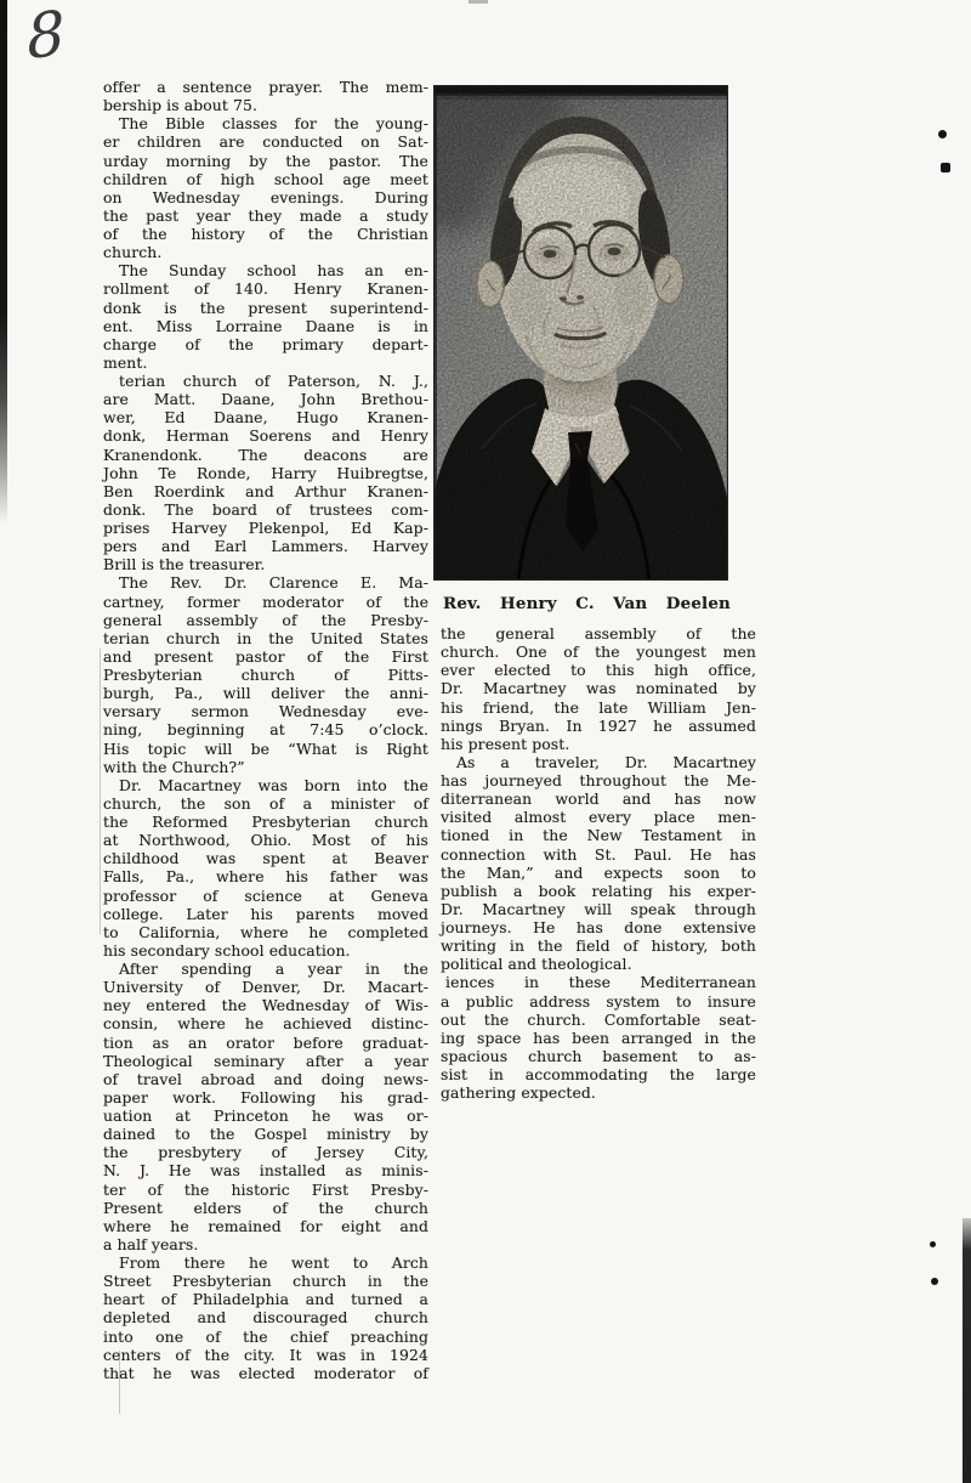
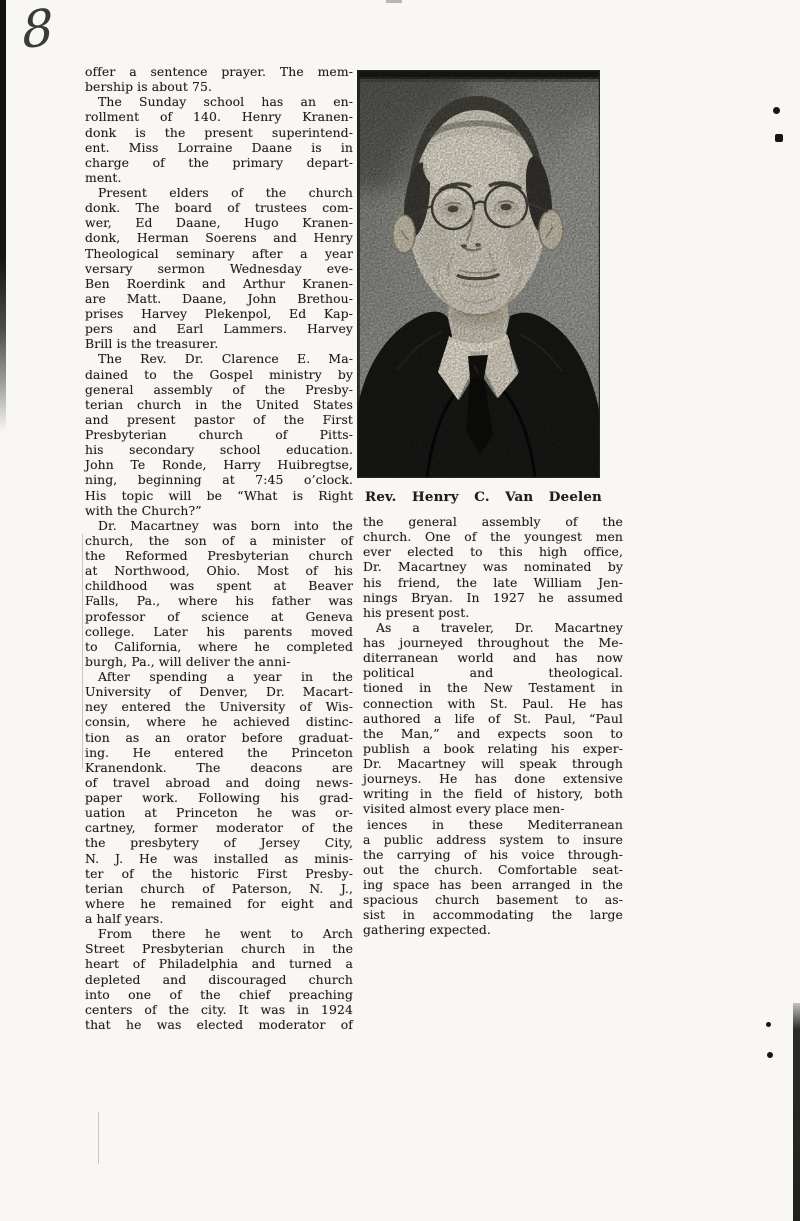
  offer a sentence prayer. The mem-
  bership is about 75.
- The Bible classes for the young-
- er children are conducted on Sat-
- urday morning by the pastor. The
- children of high school age meet
- on Wednesday evenings. During
- the past year they made a study
- of the history of the Christian
- church.
  The Sunday school has an en-
  rollment of 140. Henry Kranen-
  donk is the present superintend-
  ent. Miss Lorraine Daane is in
  charge of the primary depart-
  ment.
- terian church of Paterson, N. J.,
+ Present elders of the church
- are Matt. Daane, John Brethou-
+ donk. The board of trustees com-
  wer, Ed Daane, Hugo Kranen-
  donk, Herman Soerens and Henry
- Kranendonk. The deacons are
+ Theological seminary after a year
- John Te Ronde, Harry Huibregtse,
+ versary sermon Wednesday eve-
  Ben Roerdink and Arthur Kranen-
- donk. The board of trustees com-
+ are Matt. Daane, John Brethou-
  prises Harvey Plekenpol, Ed Kap-
  pers and Earl Lammers. Harvey
  Brill is the treasurer.
  The Rev. Dr. Clarence E. Ma-
- cartney, former moderator of the
+ dained to the Gospel ministry by
  general assembly of the Presby-
  terian church in the United States
  and present pastor of the First
  Presbyterian church of Pitts-
- burgh, Pa., will deliver the anni-
+ his secondary school education.
- versary sermon Wednesday eve-
+ John Te Ronde, Harry Huibregtse,
  ning, beginning at 7:45 o’clock.
  His topic will be “What is Right
  with the Church?”
  Dr. Macartney was born into the
  church, the son of a minister of
  the Reformed Presbyterian church
  at Northwood, Ohio. Most of his
  childhood was spent at Beaver
  Falls, Pa., where his father was
  professor of science at Geneva
  college. Later his parents moved
  to California, where he completed
- his secondary school education.
+ burgh, Pa., will deliver the anni-
  After spending a year in the
  University of Denver, Dr. Macart-
- ney entered the Wednesday of Wis-
+ ney entered the University of Wis-
  consin, where he achieved distinc-
  tion as an orator before graduat-
+ ing. He entered the Princeton
- Theological seminary after a year
+ Kranendonk. The deacons are
  of travel abroad and doing news-
  paper work. Following his grad-
  uation at Princeton he was or-
- dained to the Gospel ministry by
+ cartney, former moderator of the
  the presbytery of Jersey City,
  N. J. He was installed as minis-
  ter of the historic First Presby-
- Present elders of the church
+ terian church of Paterson, N. J.,
  where he remained for eight and
  a half years.
  From there he went to Arch
  Street Presbyterian church in the
  heart of Philadelphia and turned a
  depleted and discouraged church
  into one of the chief preaching
  centers of the city. It was in 1924
  that he was elected moderator of
  Rev. Henry C. Van Deelen
  the general assembly of the
  church. One of the youngest men
  ever elected to this high office,
  Dr. Macartney was nominated by
  his friend, the late William Jen-
  nings Bryan. In 1927 he assumed
  his present post.
  As a traveler, Dr. Macartney
  has journeyed throughout the Me-
  diterranean world and has now
- visited almost every place men-
+ political and theological.
  tioned in the New Testament in
  connection with St. Paul. He has
+ authored a life of St. Paul, “Paul
  the Man,” and expects soon to
  publish a book relating his exper-
  Dr. Macartney will speak through
  journeys. He has done extensive
  writing in the field of history, both
- political and theological.
+ visited almost every place men-
  iences in these Mediterranean
  a public address system to insure
+ the carrying of his voice through-
  out the church. Comfortable seat-
  ing space has been arranged in the
  spacious church basement to as-
  sist in accommodating the large
  gathering expected.
